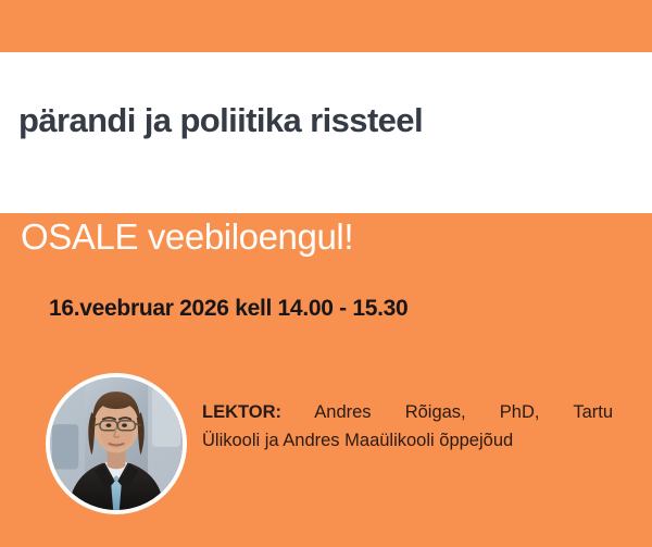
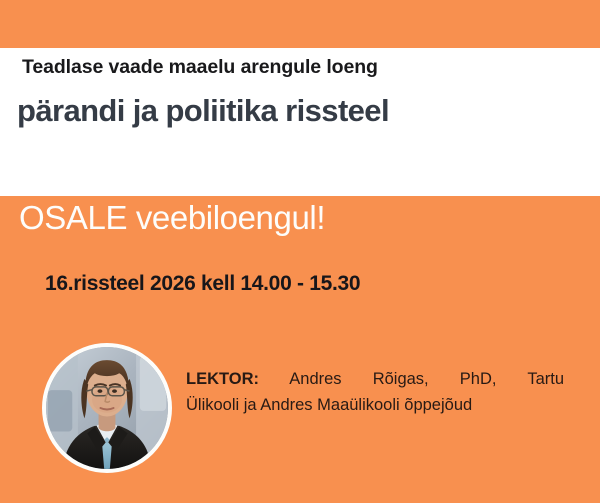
+ Teadlase vaade maaelu arengule loeng
  pärandi ja poliitika rissteel
  OSALE veebiloengul!
- 16.veebruar 2026 kell 14.00 - 15.30
+ 16.rissteel 2026 kell 14.00 - 15.30
  LEKTOR: Andres Rõigas, PhD, Tartu
  Ülikooli ja Andres Maaülikooli õppejõud
